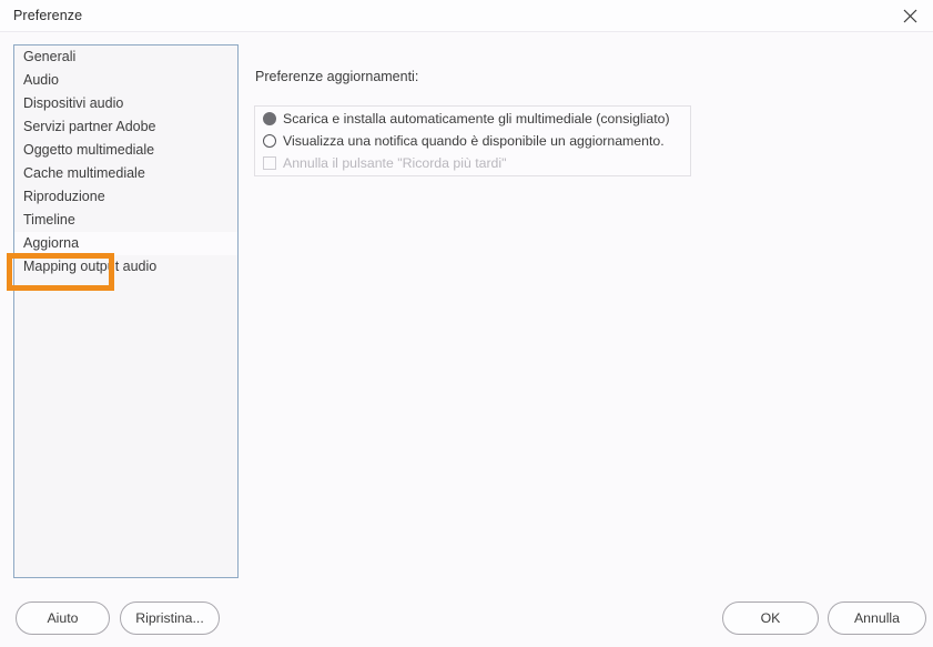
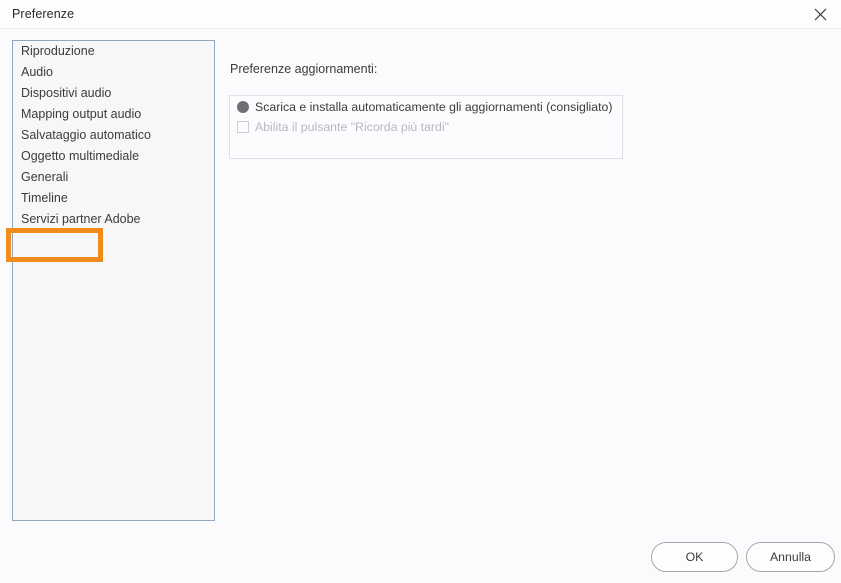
  Preferenze
- Generali
+ Riproduzione
  Audio
  Dispositivi audio
- Servizi partner Adobe
+ Mapping output audio
+ Salvataggio automatico
  Oggetto multimediale
- Cache multimediale
- Riproduzione
+ Generali
  Timeline
- Aggiorna
- Mapping output audio
+ Servizi partner Adobe
  Preferenze aggiornamenti:
- Scarica e installa automaticamente gli multimediale (consigliato)
+ Scarica e installa automaticamente gli aggiornamenti (consigliato)
- Visualizza una notifica quando è disponibile un aggiornamento.
- Annulla il pulsante "Ricorda più tardi"
+ Abilita il pulsante "Ricorda più tardi"
- Aiuto
- Ripristina...
  OK
  Annulla
